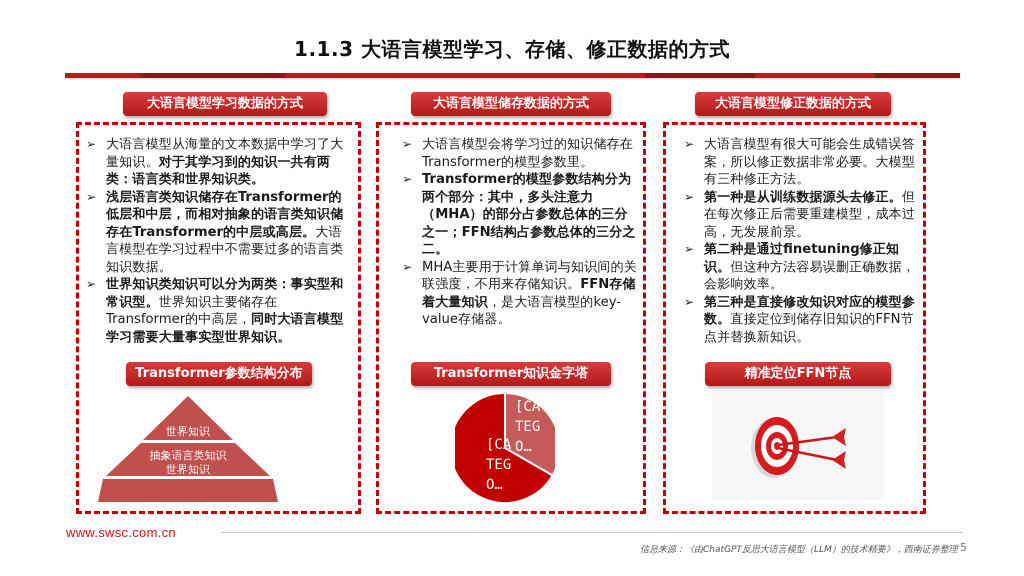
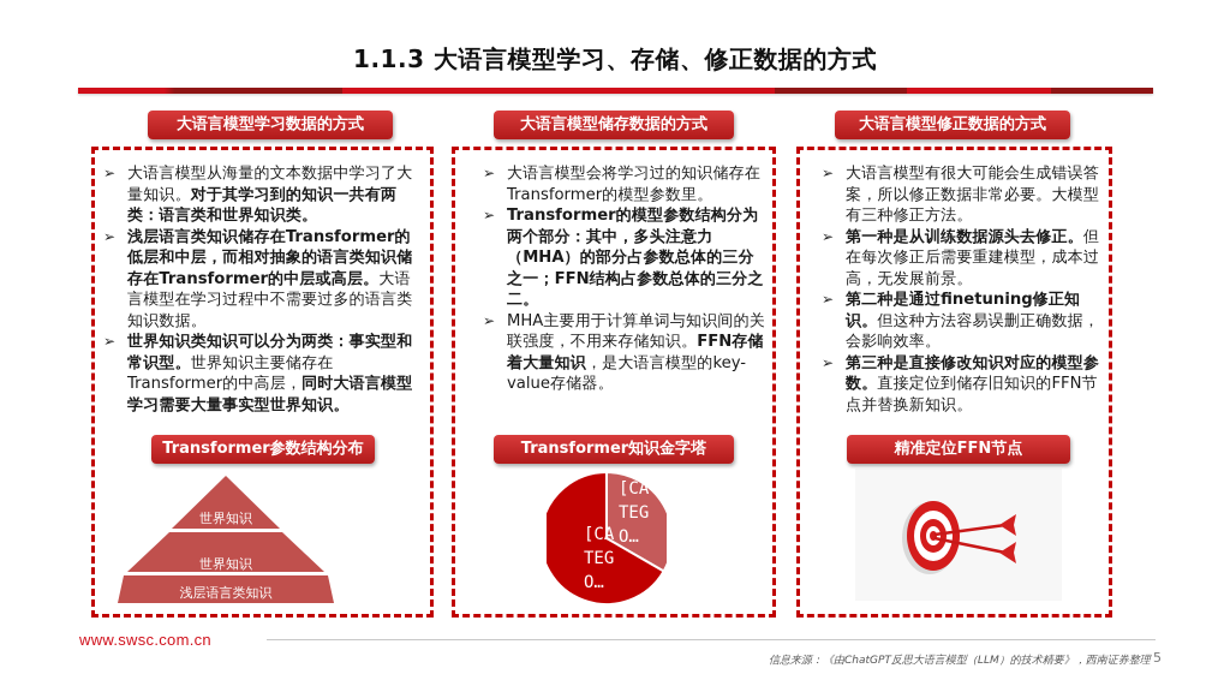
  1.1.3 大语言模型学习、存储、修正数据的方式
  大语言模型学习数据的方式
  ➢
  大语言模型从海量的文本数据中学习了大量知识。对于其学习到的知识一共有两类：语言类和世界知识类。
  ➢
  浅层语言类知识储存在Transformer的低层和中层，而相对抽象的语言类知识储存在Transformer的中层或高层。大语言模型在学习过程中不需要过多的语言类知识数据。
  ➢
  世界知识类知识可以分为两类：事实型和常识型。世界知识主要储存在Transformer的中高层，同时大语言模型学习需要大量事实型世界知识。
  Transformer参数结构分布
  世界知识
- 抽象语言类知识
  世界知识
+ 浅层语言类知识
  大语言模型储存数据的方式
  ➢
  大语言模型会将学习过的知识储存在Transformer的模型参数里。
  ➢
  Transformer的模型参数结构分为两个部分：其中，多头注意力（MHA）的部分占参数总体的三分之一；FFN结构占参数总体的三分之二。
  ➢
  MHA主要用于计算单词与知识间的关联强度，不用来存储知识。FFN存储着大量知识，是大语言模型的key-value存储器。
  Transformer知识金字塔
  [CA
  TEG
  O…
  [CA
  TEG
  O…
  大语言模型修正数据的方式
  ➢
  大语言模型有很大可能会生成错误答案，所以修正数据非常必要。大模型有三种修正方法。
  ➢
  第一种是从训练数据源头去修正。但在每次修正后需要重建模型，成本过高，无发展前景。
  ➢
  第二种是通过finetuning修正知识。但这种方法容易误删正确数据，会影响效率。
  ➢
  第三种是直接修改知识对应的模型参数。直接定位到储存旧知识的FFN节点并替换新知识。
  精准定位FFN节点
  www.swsc.com.cn
  信息来源：《由ChatGPT反思大语言模型（LLM）的技术精要》，西南证券整理
  5
